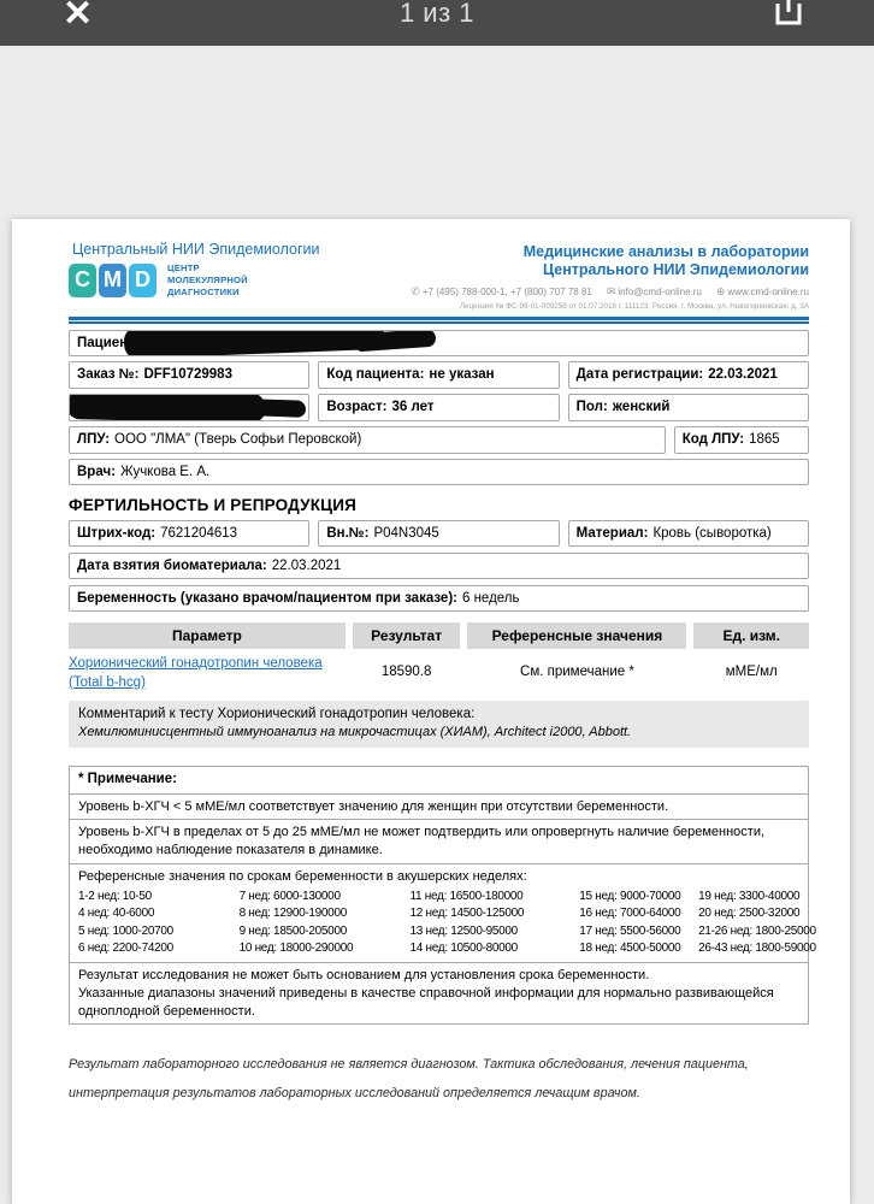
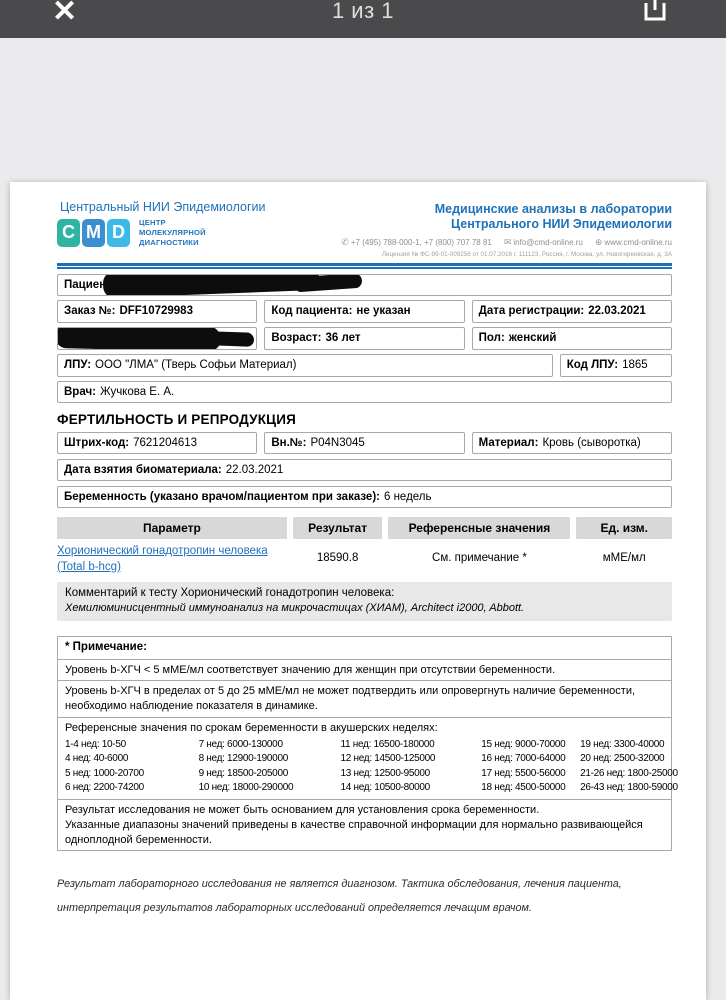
  ✕
  1 из 1
  Центральный НИИ Эпидемиологии
  C
  M
  D
  ЦЕНТР
  МОЛЕКУЛЯРНОЙ
  ДИАГНОСТИКИ
  Медицинские анализы в лаборатории
  Центрального НИИ Эпидемиологии
  ✆ +7 (495) 788-000-1, +7 (800) 707 78 81
  ✉ info@cmd-online.ru
  ⊕ www.cmd-online.ru
  Заказ №: DFF10729983
  Код пациента: не указан
  Дата регистрации: 22.03.2021
  Возраст: 36 лет
  Пол: женский
- ЛПУ: ООО "ЛМА" (Тверь Софьи Перовской)
+ ЛПУ: ООО "ЛМА" (Тверь Софьи Материал)
  Код ЛПУ: 1865
  Врач: Жучкова Е. А.
  ФЕРТИЛЬНОСТЬ И РЕПРОДУКЦИЯ
  Штрих-код: 7621204613
  Вн.№: P04N3045
  Материал: Кровь (сыворотка)
  Дата взятия биоматериала: 22.03.2021
  Беременность (указано врачом/пациентом при заказе): 6 недель
  Параметр
  Результат
  Референсные значения
  Ед. изм.
  Хорионический гонадотропин человека
  (Total b-hcg)
  18590.8
  См. примечание *
  мМЕ/мл
  Комментарий к тесту Хорионический гонадотропин человека:
  Хемилюминисцентный иммуноанализ на микрочастицах (ХИАМ), Architect i2000, Abbott.
  * Примечание:
  Уровень b-ХГЧ < 5 мМЕ/мл соответствует значению для женщин при отсутствии беременности.
  Уровень b-ХГЧ в пределах от 5 до 25 мМЕ/мл не может подтвердить или опровергнуть наличие беременности, необходимо наблюдение показателя в динамике.
  Референсные значения по срокам беременности в акушерских неделях:
- 1-2 нед: 10-50
+ 1-4 нед: 10-50
  7 нед: 6000-130000
  11 нед: 16500-180000
  15 нед: 9000-70000
  19 нед: 3300-40000
  4 нед: 40-6000
  8 нед: 12900-190000
  12 нед: 14500-125000
  16 нед: 7000-64000
  20 нед: 2500-32000
  5 нед: 1000-20700
  9 нед: 18500-205000
  13 нед: 12500-95000
  17 нед: 5500-56000
  21-26 нед: 1800-25000
  6 нед: 2200-74200
  10 нед: 18000-290000
  14 нед: 10500-80000
  18 нед: 4500-50000
  26-43 нед: 1800-59000
  Результат исследования не может быть основанием для установления срока беременности.
  Указанные диапазоны значений приведены в качестве справочной информации для нормально развивающейся одноплодной беременности.
  Результат лабораторного исследования не является диагнозом. Тактика обследования, лечения пациента, интерпретация результатов лабораторных исследований определяется лечащим врачом.
